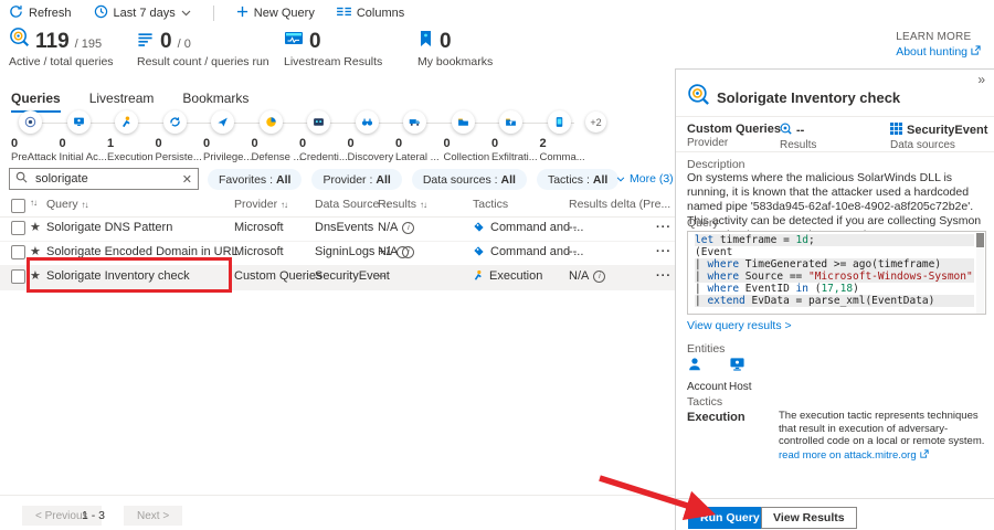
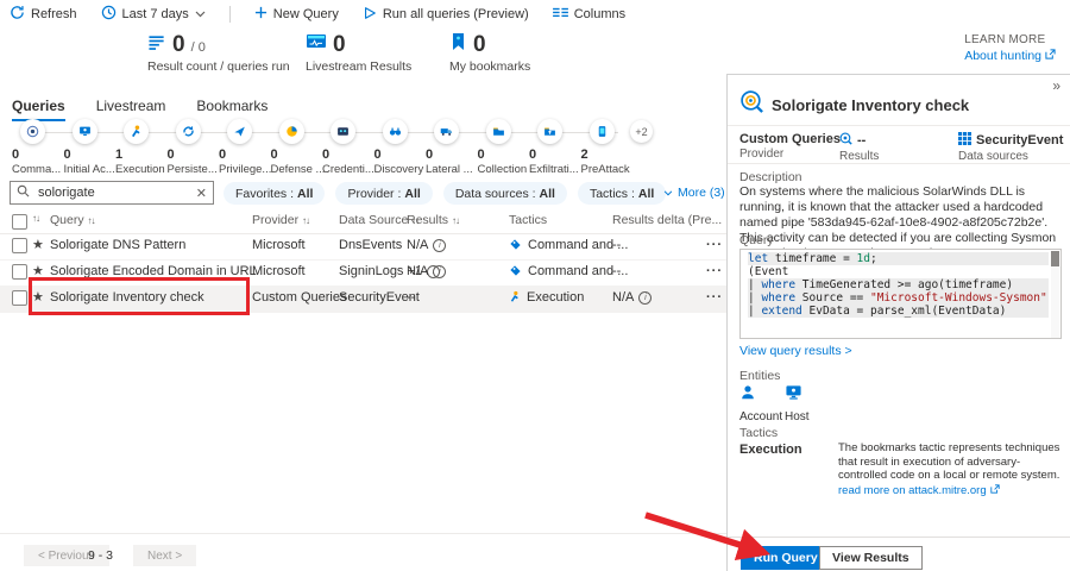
  Refresh
  Last 7 days
  New Query
+ Run all queries (Preview)
  Columns
- 119
- / 195
- Active / total queries
  0
  / 0
  Result count / queries run
  0
  Livestream Results
  0
  My bookmarks
  LEARN MORE
  About hunting
  Queries
  Livestream
  Bookmarks
  +2
  0
- PreAttack
+ Comma...
  0
  Initial Ac...
  1
  Execution
  0
  Persiste...
  0
  Privilege..
  0
  Defense ..
  0
  Credenti...
  0
  Discovery
  0
  Lateral ...
  0
  Collection
  0
  Exfiltrati...
  2
- Comma...
+ PreAttack
  solorigate
  ✕
  Favorites
  :
  All
  Provider
  :
  All
  Data sources
  :
  All
  Tactics
  :
  All
  More (3)
  ↑↓
  Query ↑↓
  Provider ↑↓
  Data Source ↑↓
  Results ↑↓
  Tactics
  Results delta (Pre...
  ★
  Solorigate DNS Pattern
  Microsoft
  DnsEvents
  N/A
  Command and ...
  --
  ···
  ★
  Solorigate Encoded Domain in URL
  Microsoft
  SigninLogs +1
  N/A
  Command and ...
  --
  ···
  ★
  Solorigate Inventory check
  Custom Queries
  SecurityEvent
  --
  Execution
  N/A
  ···
  < Previous
- 1 - 3
+ 9 - 3
  Next >
  »
  Solorigate Inventory check
  Custom Queries
  Provider
  --
  Results
  SecurityEvent
  Data sources
  Description
  On systems where the malicious SolarWinds DLL is running, it is known that the attacker used a hardcoded named pipe '583da945-62af-10e8-4902-a8f205c72b2e'. This activity can be detected if you are collecting Sysmon
  Query
  let timeframe = 1d;
  (Event
  | where TimeGenerated >= ago(timeframe)
  | where Source == "Microsoft-Windows-Sysmon"
- | where EventID in (17,18)
  | extend EvData = parse_xml(EventData)
  View query results >
  Entities
  Account
  Host
  Tactics
  Execution
- The execution tactic represents techniques that result in execution of adversary-controlled code on a local or remote system.
+ The bookmarks tactic represents techniques that result in execution of adversary-controlled code on a local or remote system.
  read more on attack.mitre.org
  Run Query
  View Results
